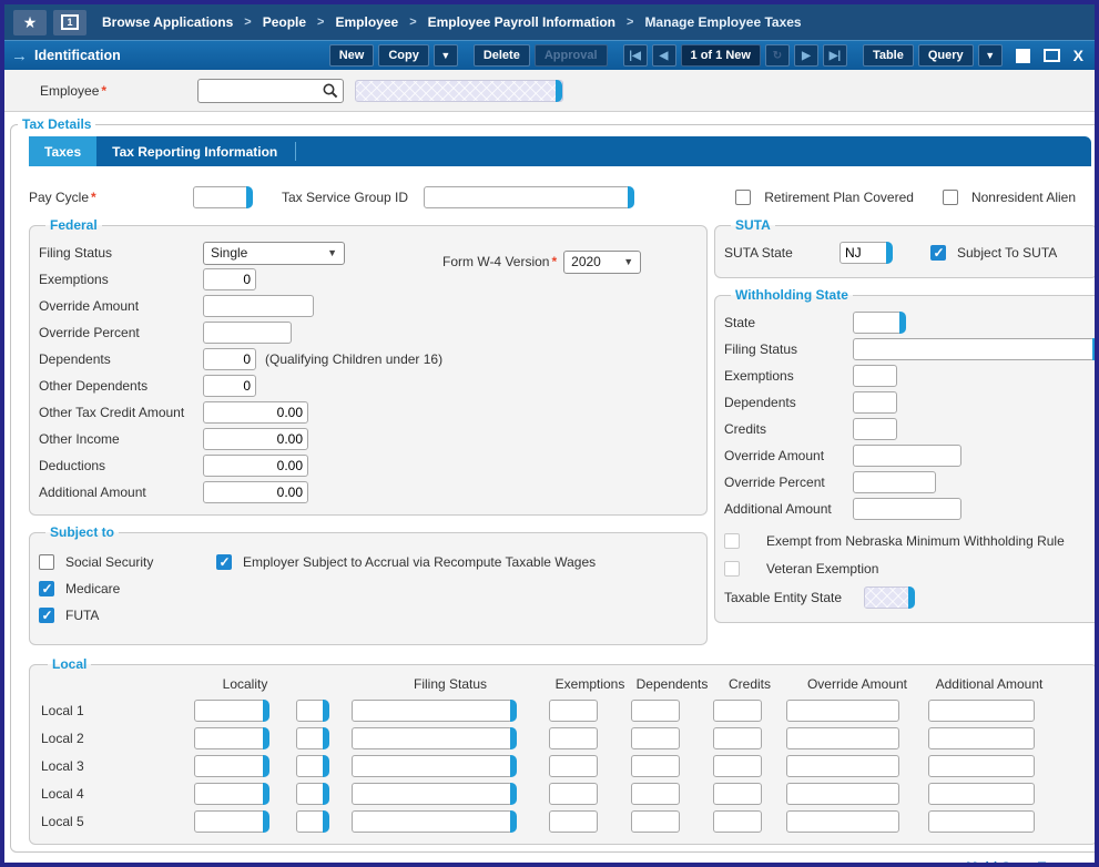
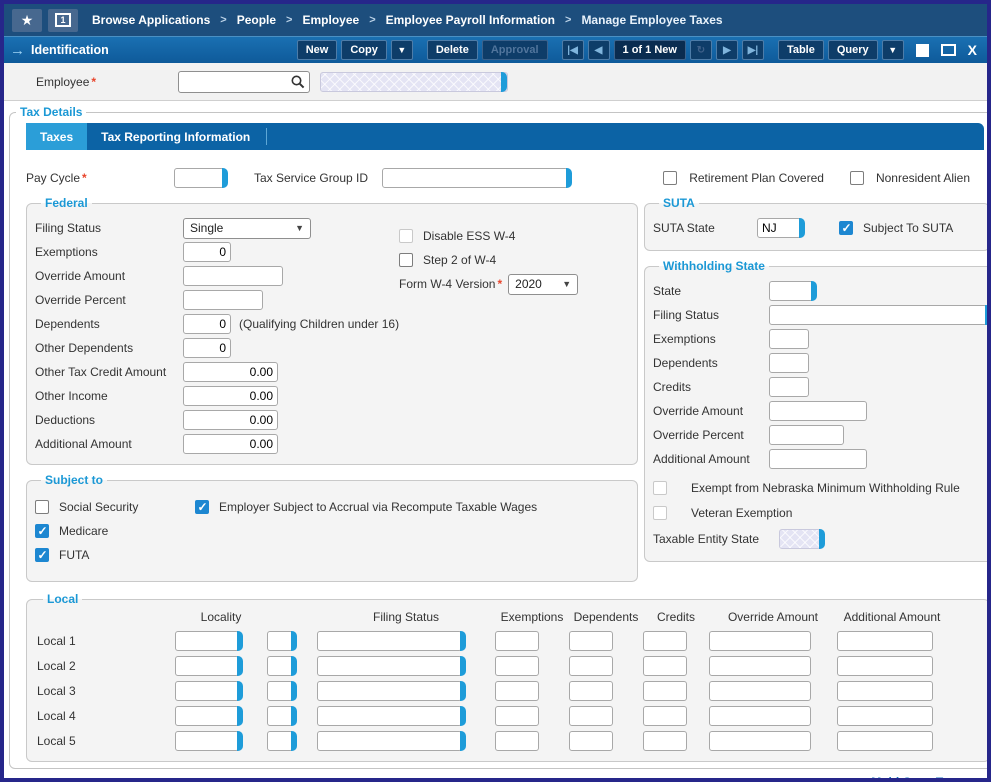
  ★
  1
  Browse Applications
  >
  People
  >
  Employee
  >
  Employee Payroll Information
  >
  Manage Employee Taxes
  →
  Identification
  New
  Copy
  ▼
  Delete
  Approval
  |◀
  ◀
  1 of 1 New
  ↻
  ▶
  ▶|
  Table
  Query
  ▼
  X
  Employee *
  Tax Details
  Taxes
  Tax Reporting Information
  Pay Cycle *
  Tax Service Group ID
  Retirement Plan Covered
  Nonresident Alien
  Federal
  Filing Status
  Single
  ▼
  Exemptions
  0
  Override Amount
  Override Percent
  Dependents
  0
  (Qualifying Children under 16)
  Other Dependents
  0
  Other Tax Credit Amount
  0.00
  Other Income
  0.00
  Deductions
  0.00
  Additional Amount
  0.00
+ Disable ESS W-4
+ Step 2 of W-4
  Form W-4 Version *
  2020
  ▼
  Subject to
  Social Security
  Employer Subject to Accrual via Recompute Taxable Wages
  Medicare
  FUTA
  SUTA
  SUTA State
  NJ
  Subject To SUTA
  Withholding State
  State
  Filing Status
  Exemptions
  Dependents
  Credits
  Override Amount
  Override Percent
  Additional Amount
  Exempt from Nebraska Minimum Withholding Rule
  Veteran Exemption
  Taxable Entity State
  Local
  Locality
  Filing Status
  Exemptions
  Dependents
  Credits
  Override Amount
  Additional Amount
  Local 1
  Local 2
  Local 3
  Local 4
  Local 5
